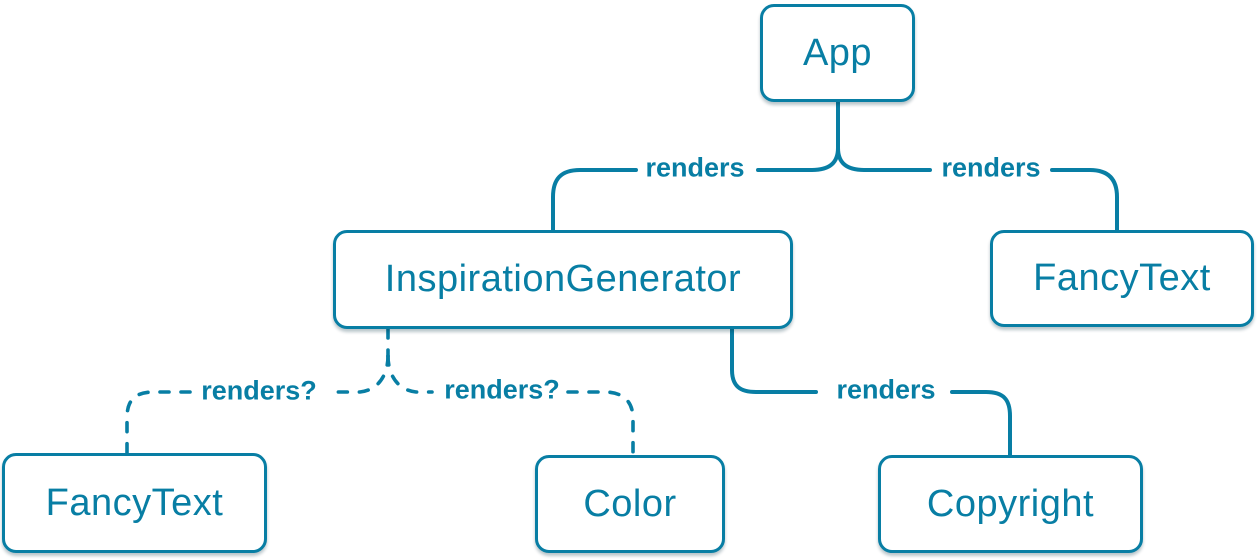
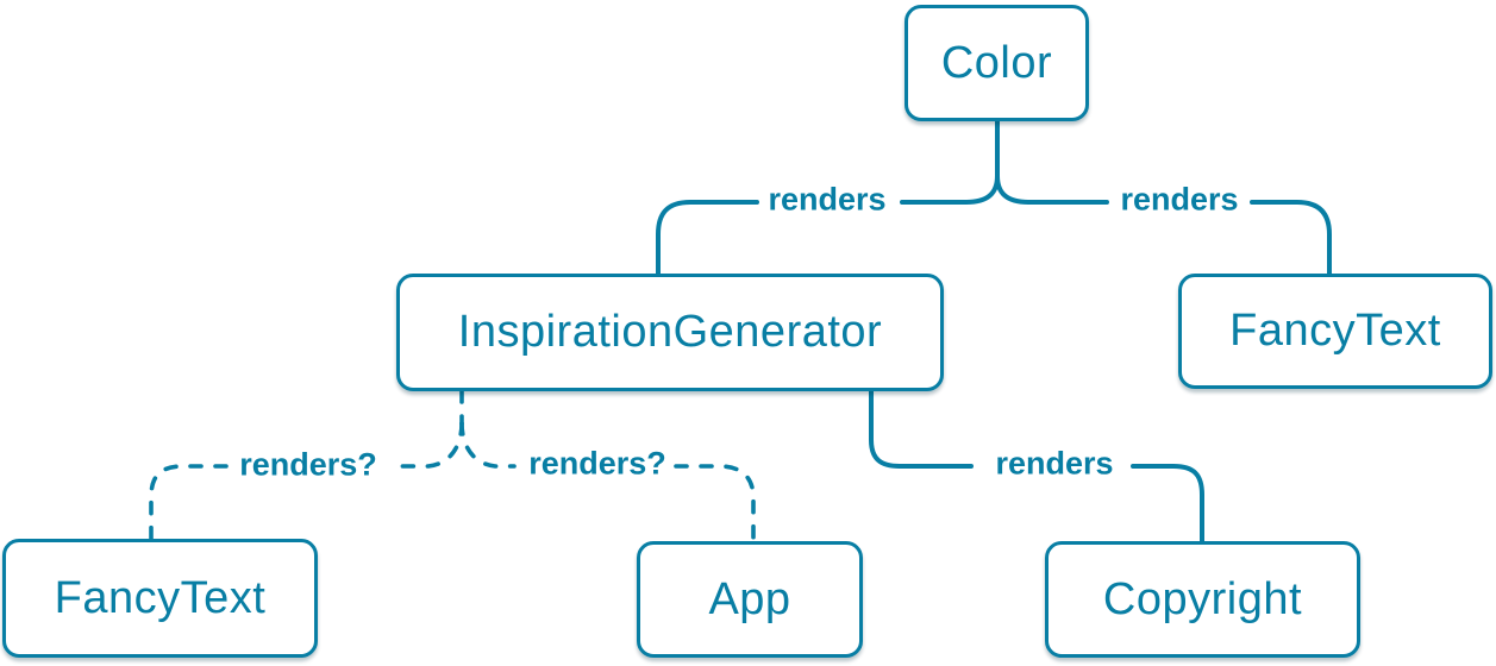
- App
+ Color
  InspirationGenerator
  FancyText
  FancyText
- Color
+ App
  Copyright
  renders
  renders
  renders?
  renders?
  renders
